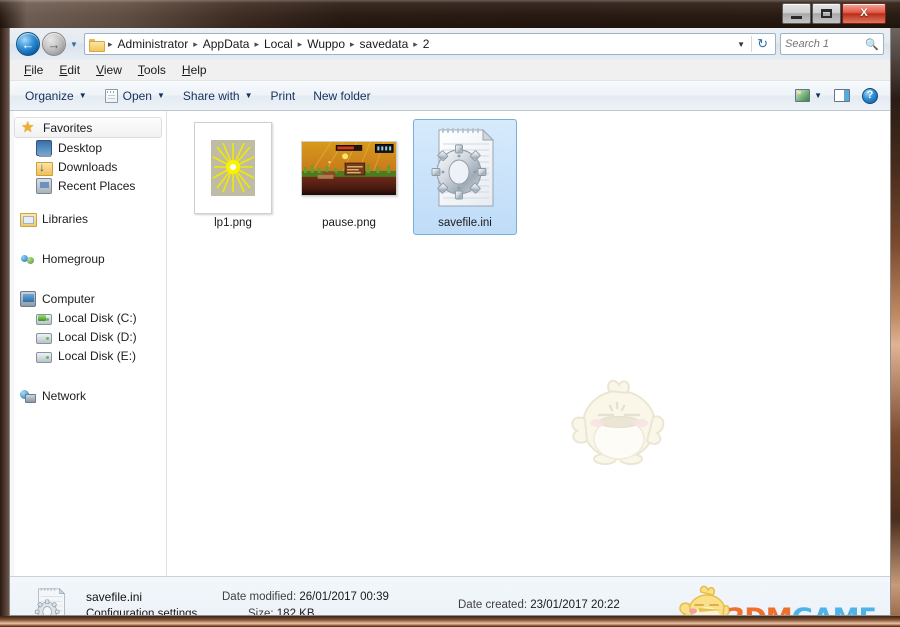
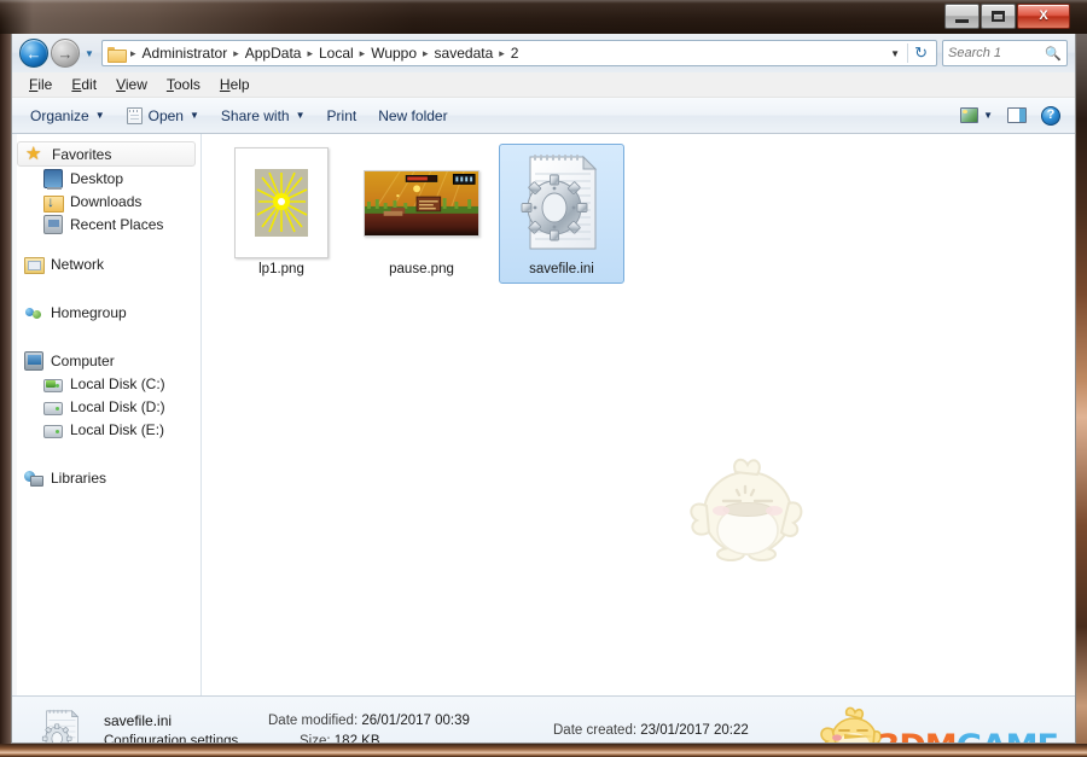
  X
  ←
  →
  ▼
  ▸
  Administrator
  ▸
  AppData
  ▸
  Local
  ▸
  Wuppo
  ▸
  savedata
  ▸
  2
  ▼
  ↻
  Search 1
  🔍
  File
  Edit
  View
  Tools
  Help
  Organize
  ▼
  Open
  ▼
  Share with
  ▼
  Print
  New folder
  ▼
  ?
  Favorites
  Desktop
  Downloads
  Recent Places
- Libraries
+ Network
  Homegroup
  Computer
  Local Disk (C:)
  Local Disk (D:)
  Local Disk (E:)
- Network
+ Libraries
  lp1.png
  pause.png
  savefile.ini
  savefile.ini
  Configuration settings
  Date modified: 26/01/2017 00:39
  Size: 182 KB
  Date created: 23/01/2017 20:22
